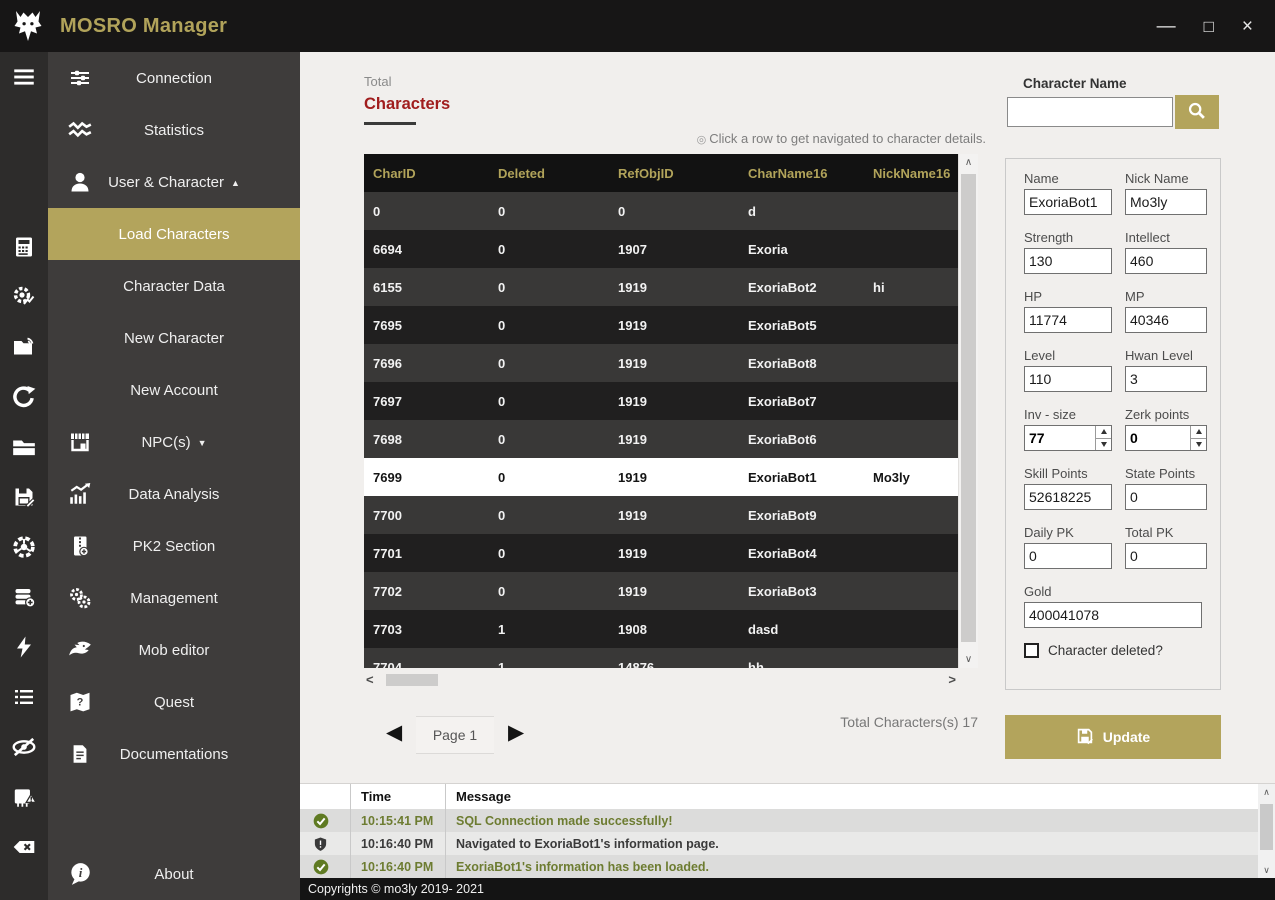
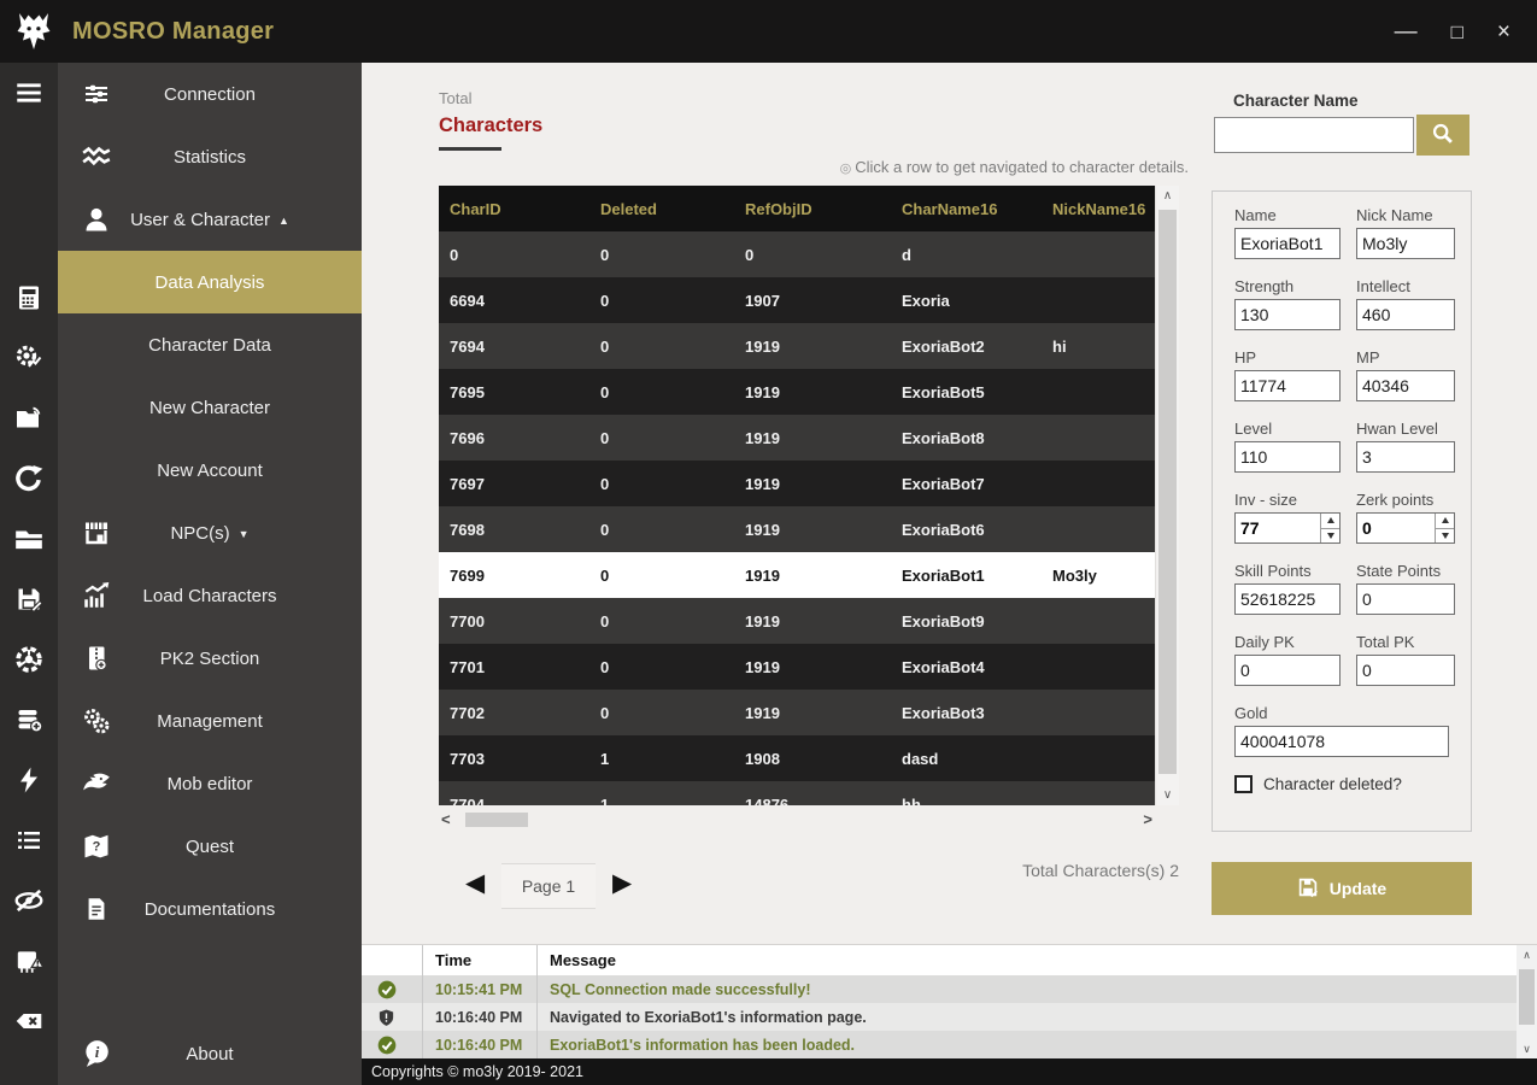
  MOSRO Manager
  —
  □
  ×
  Connection
  Statistics
  User & Character ▲
- Load Characters
+ Data Analysis
  Character Data
  New Character
  New Account
  NPC(s) ▼
- Data Analysis
+ Load Characters
  PK2 Section
  Management
  Mob editor
  ?
  Quest
  Documentations
  i
  About
  Total
  Characters
  ◎ Click a row to get navigated to character details.
  CharID
  Deleted
  RefObjID
  CharName16
  NickName16
  0
  0
  0
  d
  6694
  0
  1907
  Exoria
- 6155
+ 7694
  0
  1919
  ExoriaBot2
  hi
  7695
  0
  1919
  ExoriaBot5
  7696
  0
  1919
  ExoriaBot8
  7697
  0
  1919
  ExoriaBot7
  7698
  0
  1919
  ExoriaBot6
  7699
  0
  1919
  ExoriaBot1
  Mo3ly
  7700
  0
  1919
  ExoriaBot9
  7701
  0
  1919
  ExoriaBot4
  7702
  0
  1919
  ExoriaBot3
  7703
  1
  1908
  dasd
  7704
  1
  14876
  hh
  ∧
  ∨
  <
  >
  ◀
  Page 1
  ▶
- Total Characters(s) 17
+ Total Characters(s) 2
  Character Name
  Name
  ExoriaBot1
  Nick Name
  Mo3ly
  Strength
  130
  Intellect
  460
  HP
  11774
  MP
  40346
  Level
  110
  Hwan Level
  3
  Inv - size
  77
  Zerk points
  0
  Skill Points
  52618225
  State Points
  0
  Daily PK
  0
  Total PK
  0
  Gold
  400041078
  Character deleted?
  Update
  Time
  Message
  10:15:41 PM
  SQL Connection made successfully!
  10:16:40 PM
  Navigated to ExoriaBot1's information page.
  10:16:40 PM
  ExoriaBot1's information has been loaded.
  ∧
  ∨
  Copyrights © mo3ly 2019- 2021
